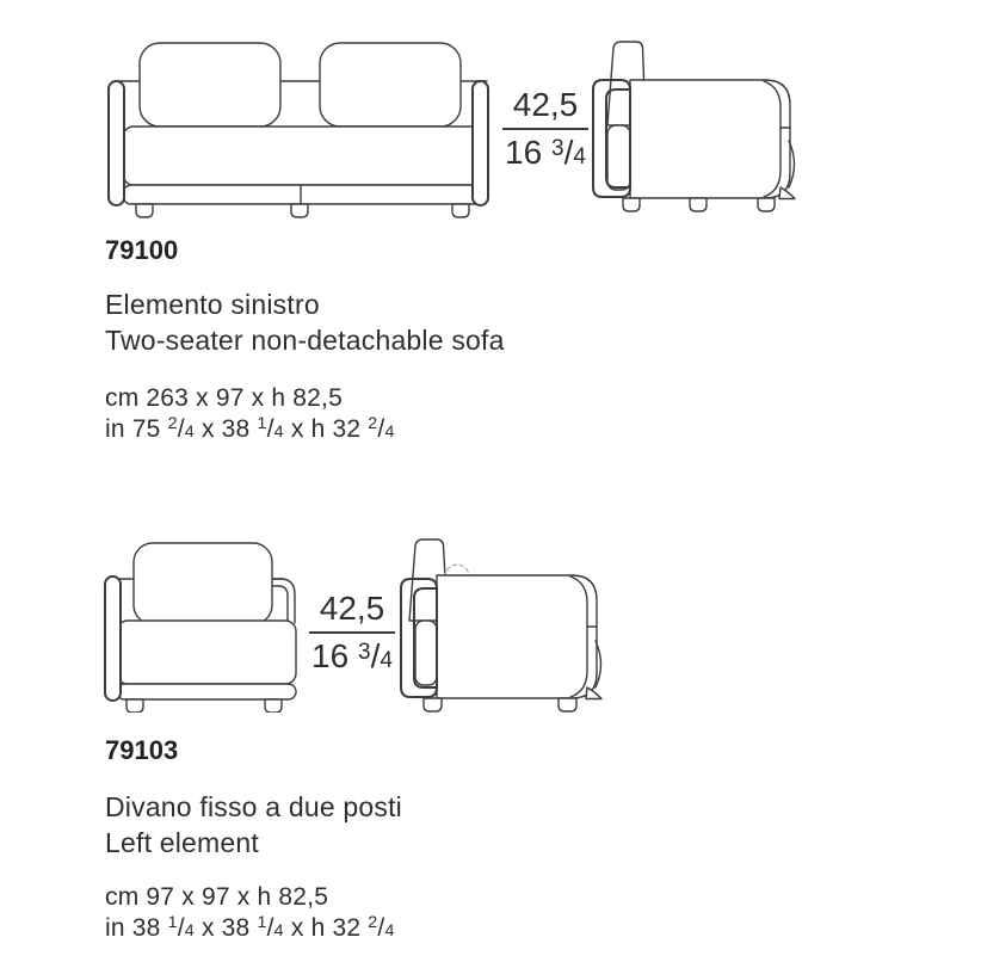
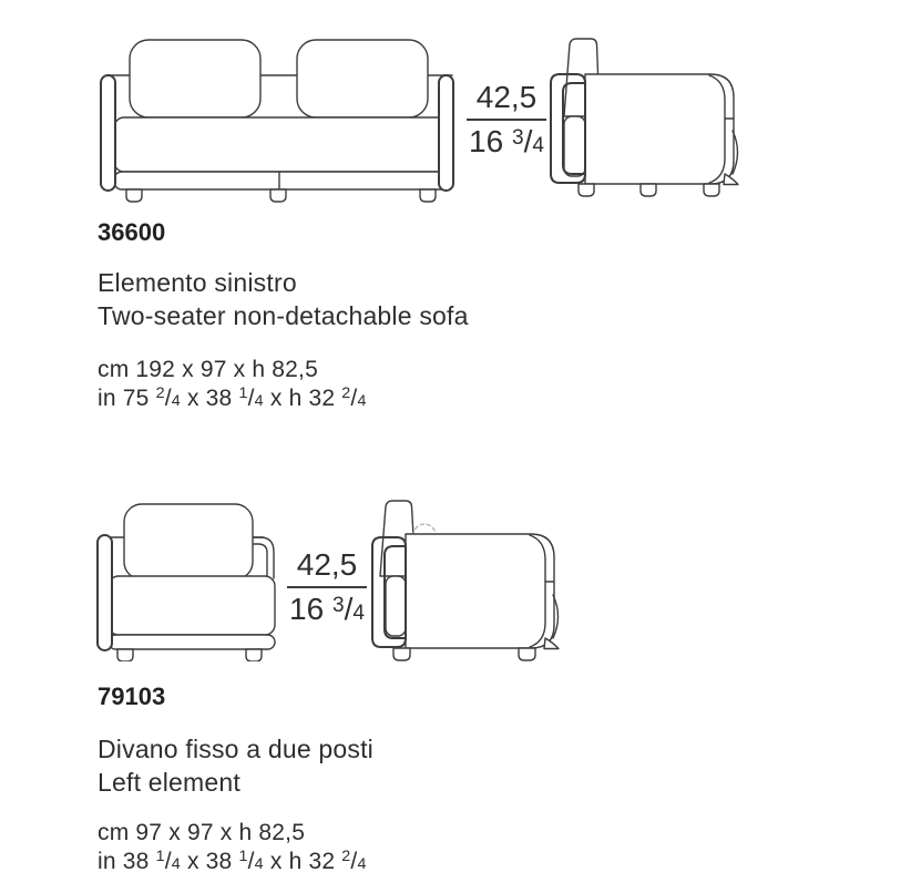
  42,5
  16 3/4
- 79100
+ 36600
  Elemento sinistro
  Two-seater non-detachable sofa
- cm 263 x 97 x h 82,5
+ cm 192 x 97 x h 82,5
  in 75 2/4 x 38 1/4 x h 32 2/4
  42,5
  16 3/4
  79103
  Divano fisso a due posti
  Left element
  cm 97 x 97 x h 82,5
  in 38 1/4 x 38 1/4 x h 32 2/4
